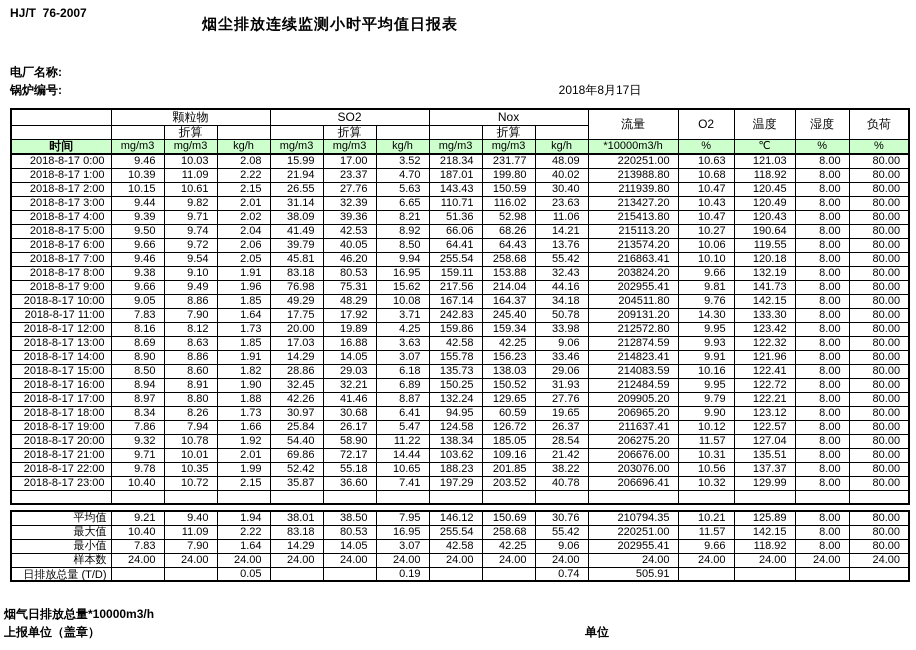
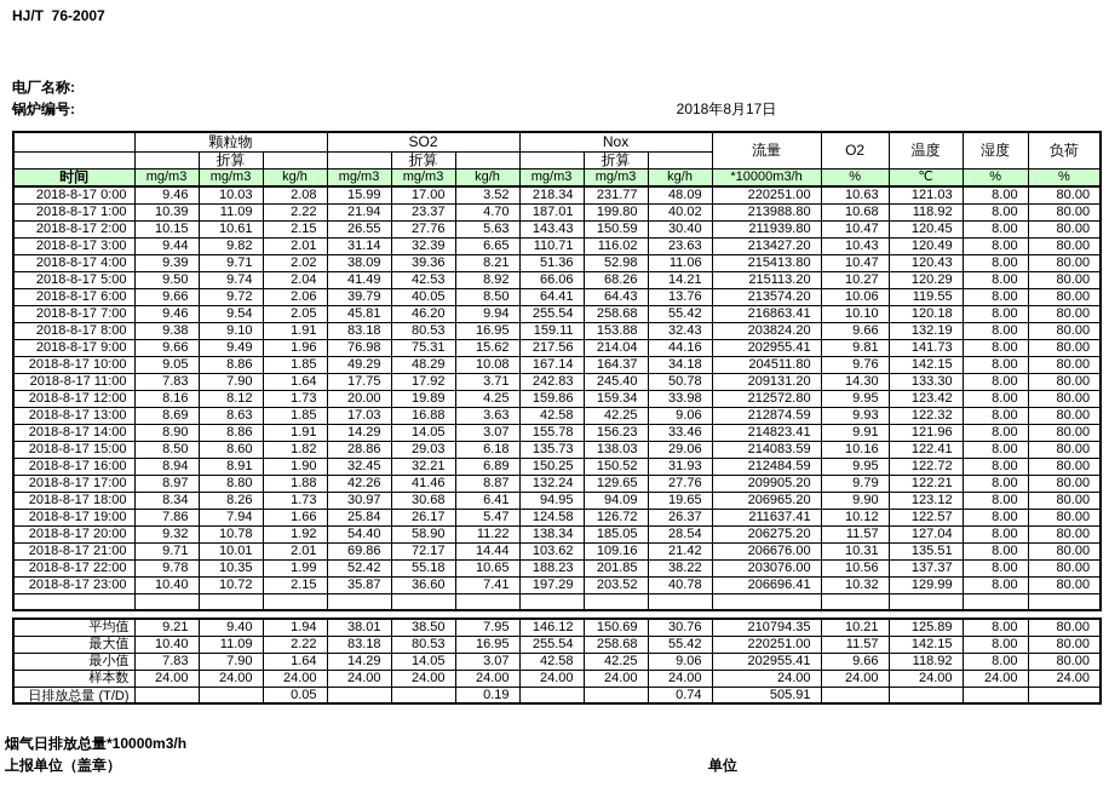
  HJ/T 76-2007
- 烟尘排放连续监测小时平均值日报表
  电厂名称:
  锅炉编号:
  2018年8月17日
  	颗粒物	SO2	Nox	流量	O2	温度	湿度	负荷
  		折算			折算			折算
  时间	mg/m3	mg/m3	kg/h	mg/m3	mg/m3	kg/h	mg/m3	mg/m3	kg/h	*10000m3/h	%	℃	%	%
  2018-8-17 0:00	9.46	10.03	2.08	15.99	17.00	3.52	218.34	231.77	48.09	220251.00	10.63	121.03	8.00	80.00
  2018-8-17 1:00	10.39	11.09	2.22	21.94	23.37	4.70	187.01	199.80	40.02	213988.80	10.68	118.92	8.00	80.00
  2018-8-17 2:00	10.15	10.61	2.15	26.55	27.76	5.63	143.43	150.59	30.40	211939.80	10.47	120.45	8.00	80.00
  2018-8-17 3:00	9.44	9.82	2.01	31.14	32.39	6.65	110.71	116.02	23.63	213427.20	10.43	120.49	8.00	80.00
  2018-8-17 4:00	9.39	9.71	2.02	38.09	39.36	8.21	51.36	52.98	11.06	215413.80	10.47	120.43	8.00	80.00
- 2018-8-17 5:00	9.50	9.74	2.04	41.49	42.53	8.92	66.06	68.26	14.21	215113.20	10.27	190.64	8.00	80.00
+ 2018-8-17 5:00	9.50	9.74	2.04	41.49	42.53	8.92	66.06	68.26	14.21	215113.20	10.27	120.29	8.00	80.00
  2018-8-17 6:00	9.66	9.72	2.06	39.79	40.05	8.50	64.41	64.43	13.76	213574.20	10.06	119.55	8.00	80.00
  2018-8-17 7:00	9.46	9.54	2.05	45.81	46.20	9.94	255.54	258.68	55.42	216863.41	10.10	120.18	8.00	80.00
  2018-8-17 8:00	9.38	9.10	1.91	83.18	80.53	16.95	159.11	153.88	32.43	203824.20	9.66	132.19	8.00	80.00
  2018-8-17 9:00	9.66	9.49	1.96	76.98	75.31	15.62	217.56	214.04	44.16	202955.41	9.81	141.73	8.00	80.00
  2018-8-17 10:00	9.05	8.86	1.85	49.29	48.29	10.08	167.14	164.37	34.18	204511.80	9.76	142.15	8.00	80.00
  2018-8-17 11:00	7.83	7.90	1.64	17.75	17.92	3.71	242.83	245.40	50.78	209131.20	14.30	133.30	8.00	80.00
  2018-8-17 12:00	8.16	8.12	1.73	20.00	19.89	4.25	159.86	159.34	33.98	212572.80	9.95	123.42	8.00	80.00
  2018-8-17 13:00	8.69	8.63	1.85	17.03	16.88	3.63	42.58	42.25	9.06	212874.59	9.93	122.32	8.00	80.00
  2018-8-17 14:00	8.90	8.86	1.91	14.29	14.05	3.07	155.78	156.23	33.46	214823.41	9.91	121.96	8.00	80.00
  2018-8-17 15:00	8.50	8.60	1.82	28.86	29.03	6.18	135.73	138.03	29.06	214083.59	10.16	122.41	8.00	80.00
  2018-8-17 16:00	8.94	8.91	1.90	32.45	32.21	6.89	150.25	150.52	31.93	212484.59	9.95	122.72	8.00	80.00
  2018-8-17 17:00	8.97	8.80	1.88	42.26	41.46	8.87	132.24	129.65	27.76	209905.20	9.79	122.21	8.00	80.00
- 2018-8-17 18:00	8.34	8.26	1.73	30.97	30.68	6.41	94.95	60.59	19.65	206965.20	9.90	123.12	8.00	80.00
+ 2018-8-17 18:00	8.34	8.26	1.73	30.97	30.68	6.41	94.95	94.09	19.65	206965.20	9.90	123.12	8.00	80.00
  2018-8-17 19:00	7.86	7.94	1.66	25.84	26.17	5.47	124.58	126.72	26.37	211637.41	10.12	122.57	8.00	80.00
  2018-8-17 20:00	9.32	10.78	1.92	54.40	58.90	11.22	138.34	185.05	28.54	206275.20	11.57	127.04	8.00	80.00
  2018-8-17 21:00	9.71	10.01	2.01	69.86	72.17	14.44	103.62	109.16	21.42	206676.00	10.31	135.51	8.00	80.00
  2018-8-17 22:00	9.78	10.35	1.99	52.42	55.18	10.65	188.23	201.85	38.22	203076.00	10.56	137.37	8.00	80.00
  2018-8-17 23:00	10.40	10.72	2.15	35.87	36.60	7.41	197.29	203.52	40.78	206696.41	10.32	129.99	8.00	80.00
  平均值	9.21	9.40	1.94	38.01	38.50	7.95	146.12	150.69	30.76	210794.35	10.21	125.89	8.00	80.00
  最大值	10.40	11.09	2.22	83.18	80.53	16.95	255.54	258.68	55.42	220251.00	11.57	142.15	8.00	80.00
  最小值	7.83	7.90	1.64	14.29	14.05	3.07	42.58	42.25	9.06	202955.41	9.66	118.92	8.00	80.00
  样本数	24.00	24.00	24.00	24.00	24.00	24.00	24.00	24.00	24.00	24.00	24.00	24.00	24.00	24.00
  日排放总量 (T/D)			0.05			0.19			0.74	505.91
  烟气日排放总量*10000m3/h
  上报单位（盖章）
  单位
